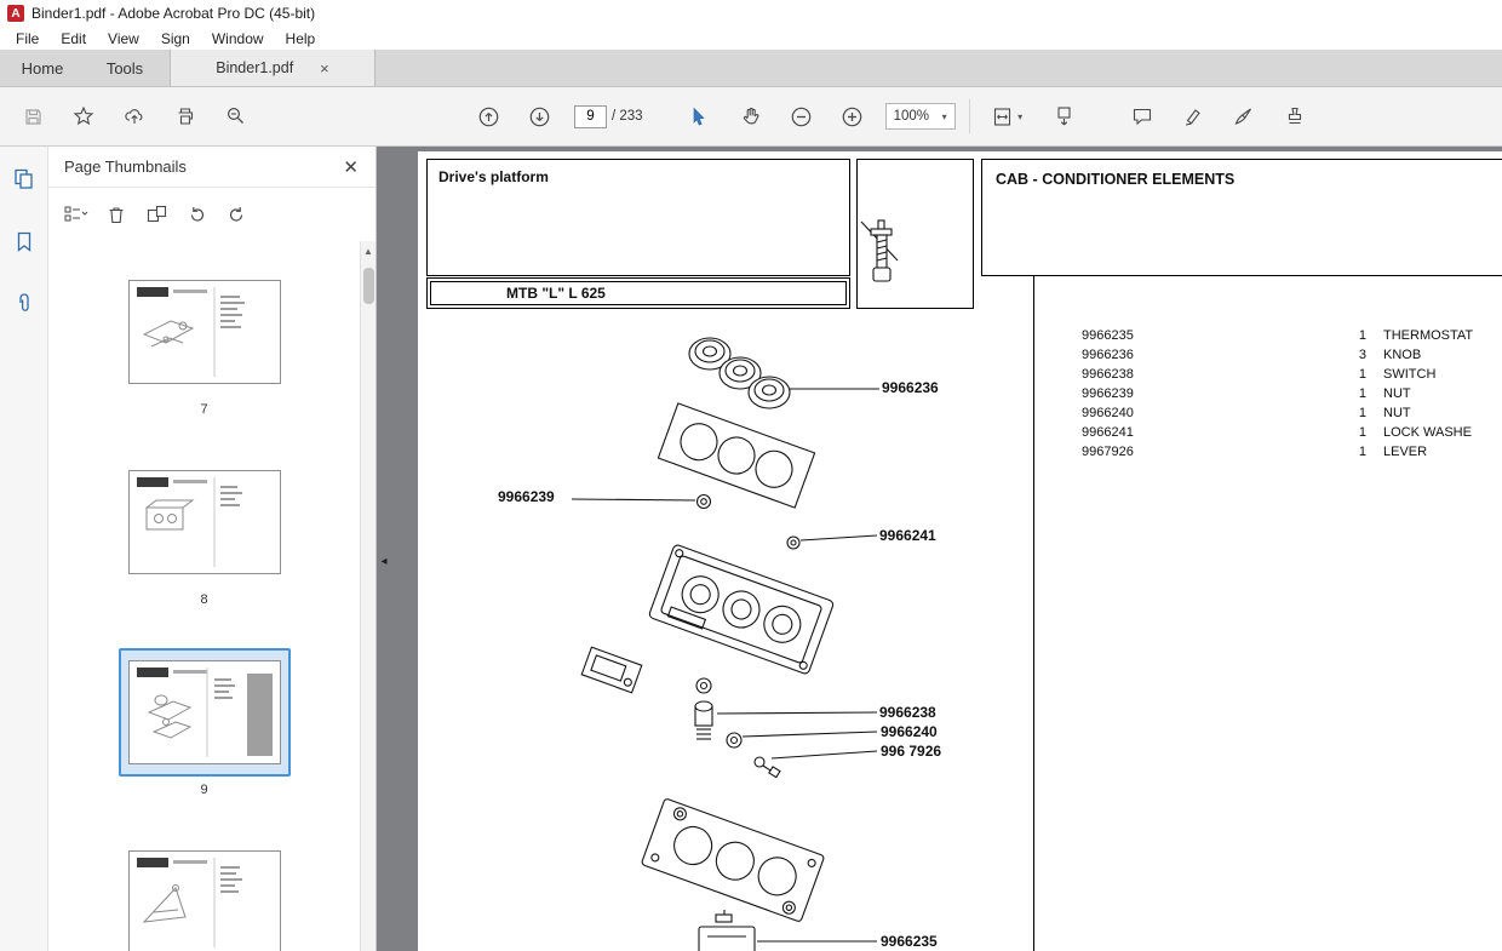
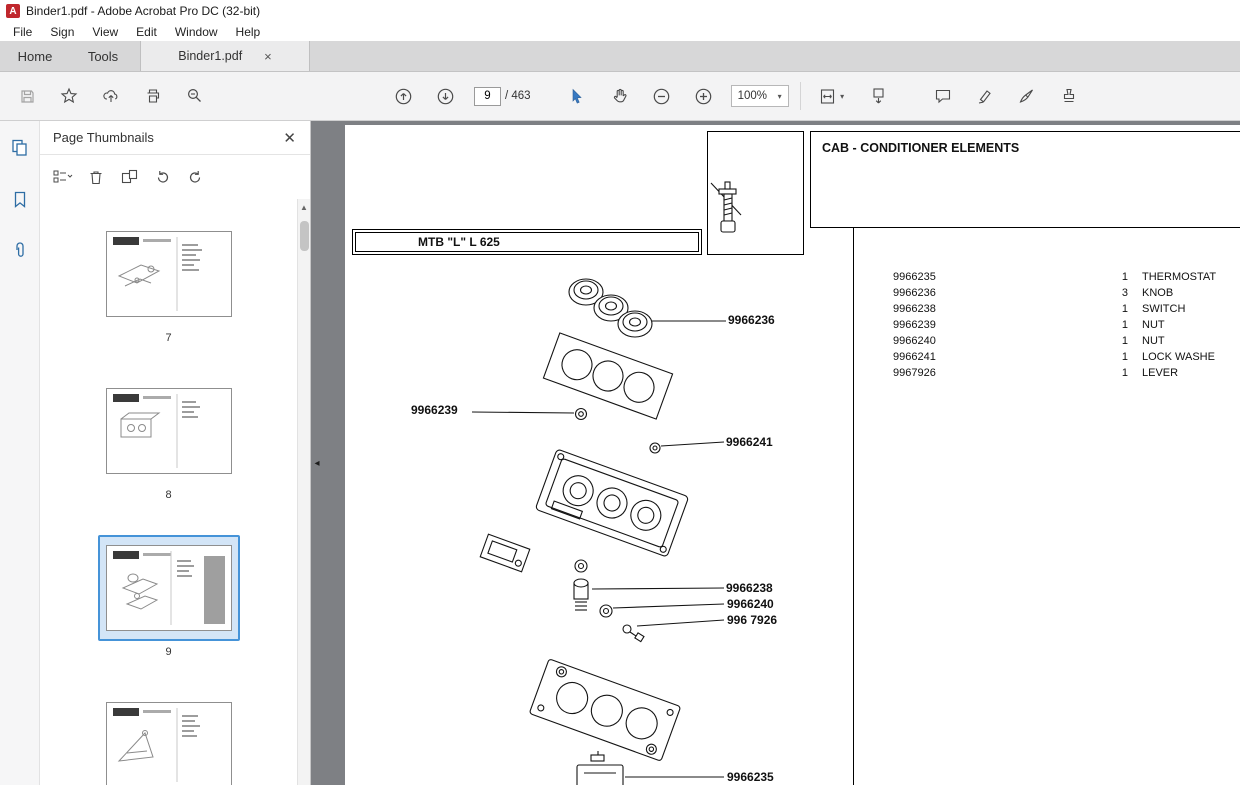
  A
- Binder1.pdf - Adobe Acrobat Pro DC (45-bit)
+ Binder1.pdf - Adobe Acrobat Pro DC (32-bit)
  File
- Edit
+ Sign
  View
- Sign
+ Edit
  Window
  Help
  Home
  Tools
  Binder1.pdf
  ×
  9
- / 233
+ / 463
  100%
  ▾
  ▾
  Page Thumbnails
  ✕
  7
  8
  9
  ▲
  ◂
- Drive's platform
  MTB "L" L 625
  CAB - CONDITIONER ELEMENTS
  9966235
  1
  THERMOSTAT
  9966236
  3
  KNOB
  9966238
  1
  SWITCH
  9966239
  1
  NUT
  9966240
  1
  NUT
  9966241
  1
  LOCK WASHE
  9967926
  1
  LEVER
  9966236
  9966239
  9966241
  9966238
  9966240
  996 7926
  9966235
